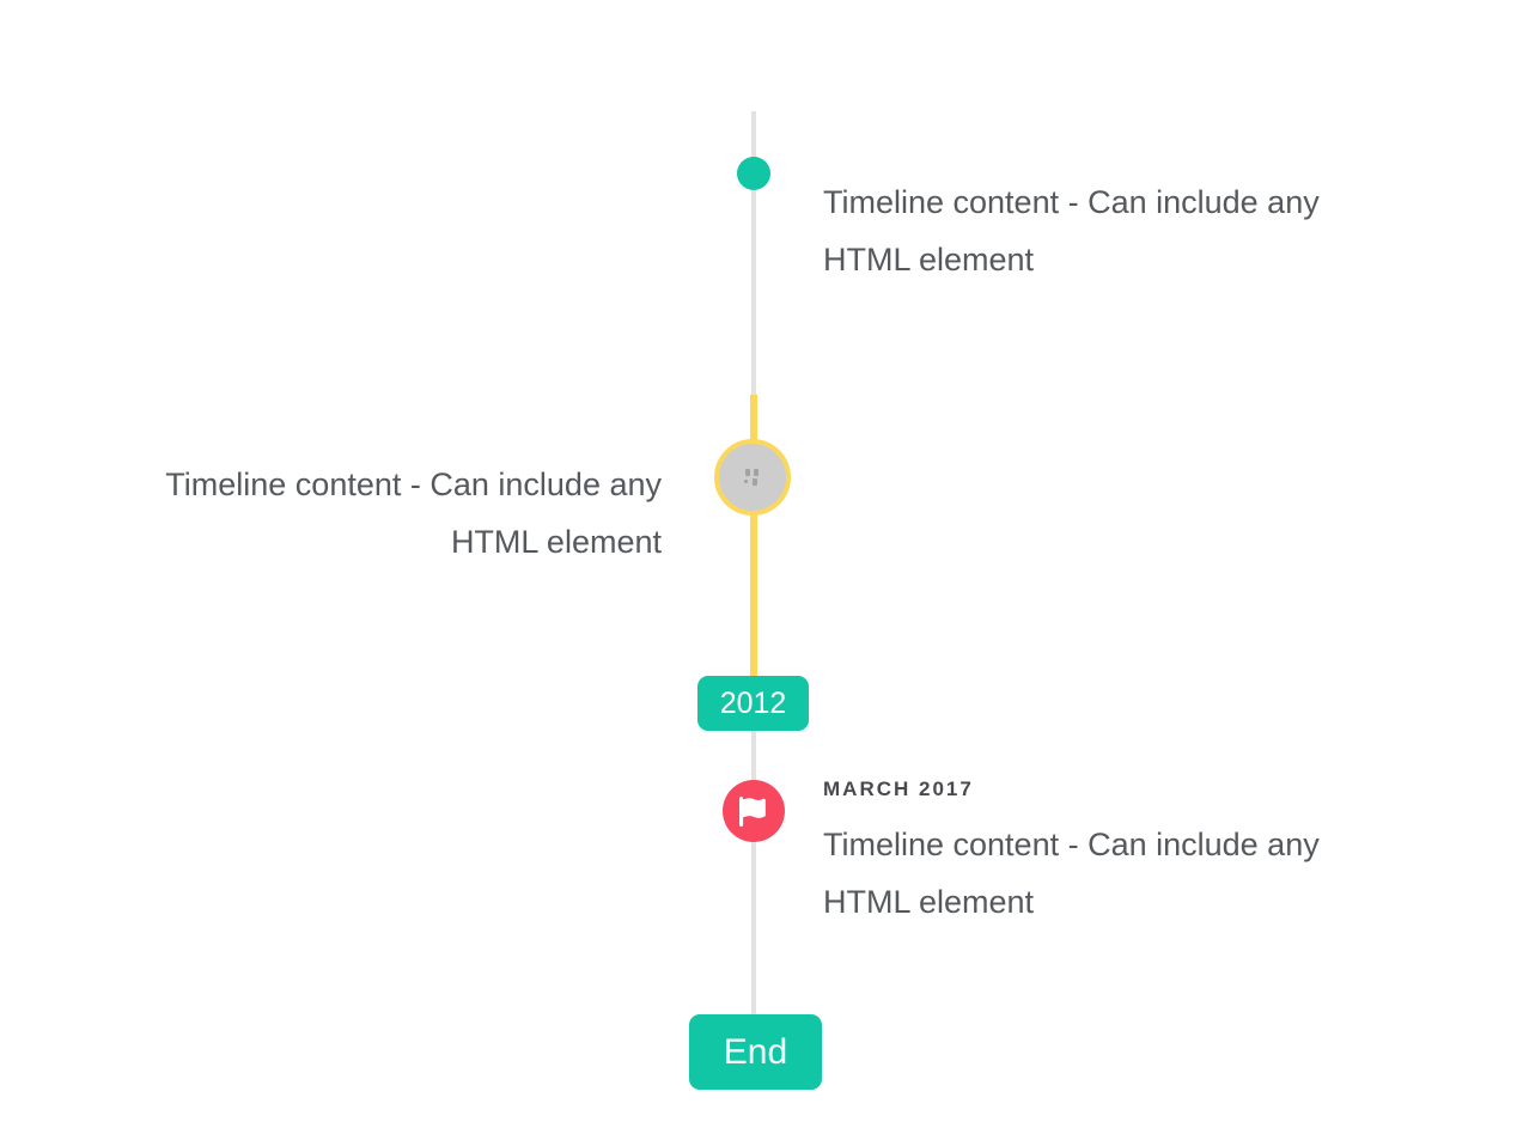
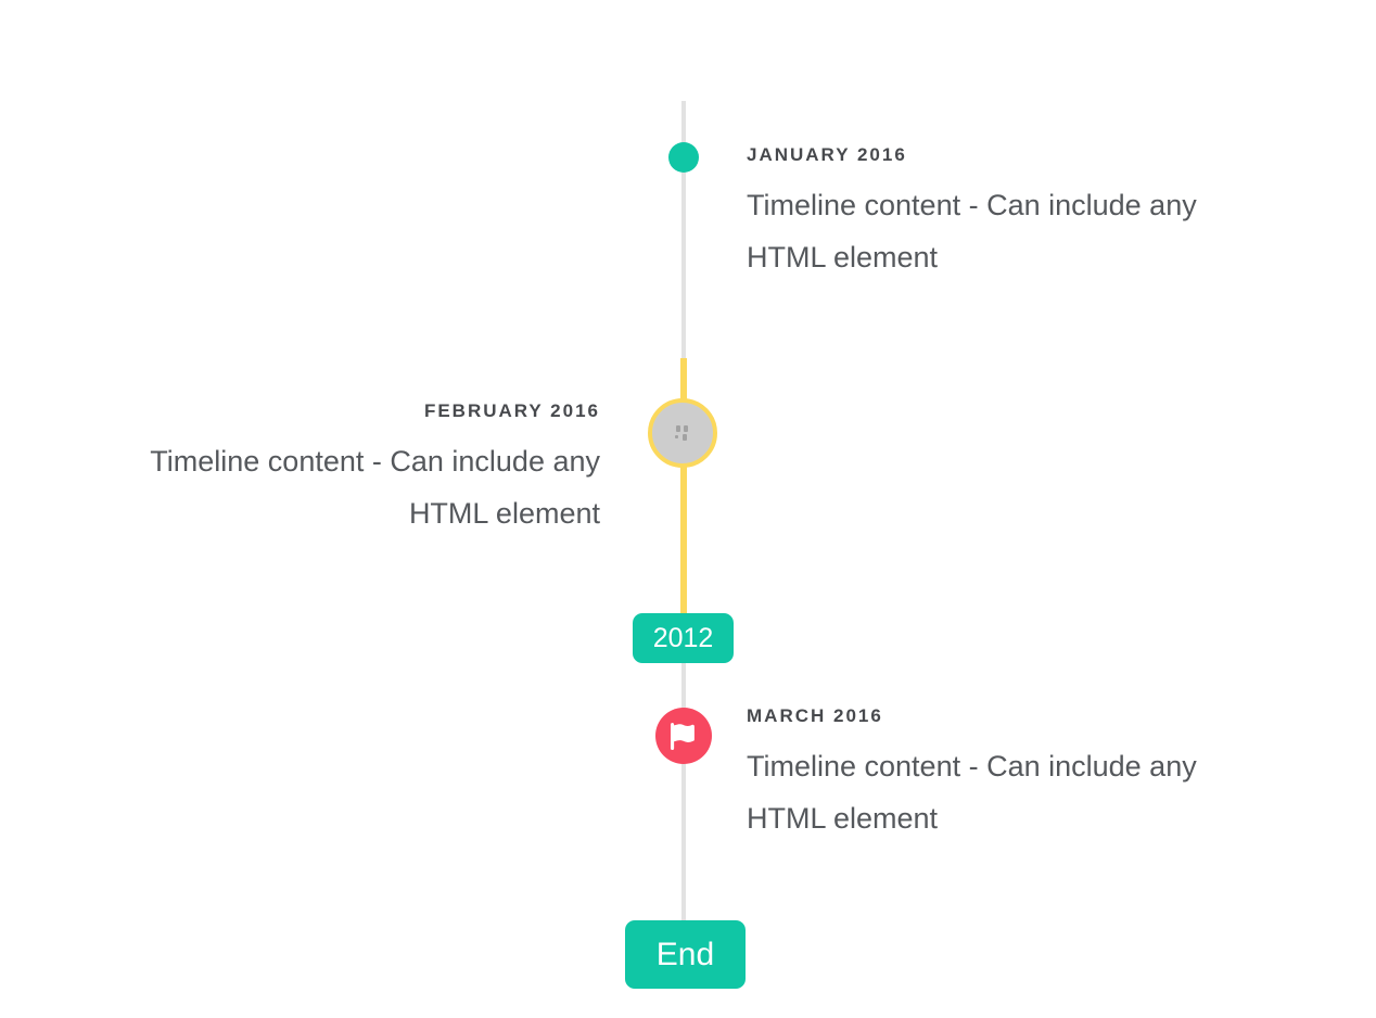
  2012
  End
+ JANUARY 2016
  Timeline content - Can include any HTML element
+ FEBRUARY 2016
  Timeline content - Can include any HTML element
- MARCH 2017
+ MARCH 2016
  Timeline content - Can include any HTML element
